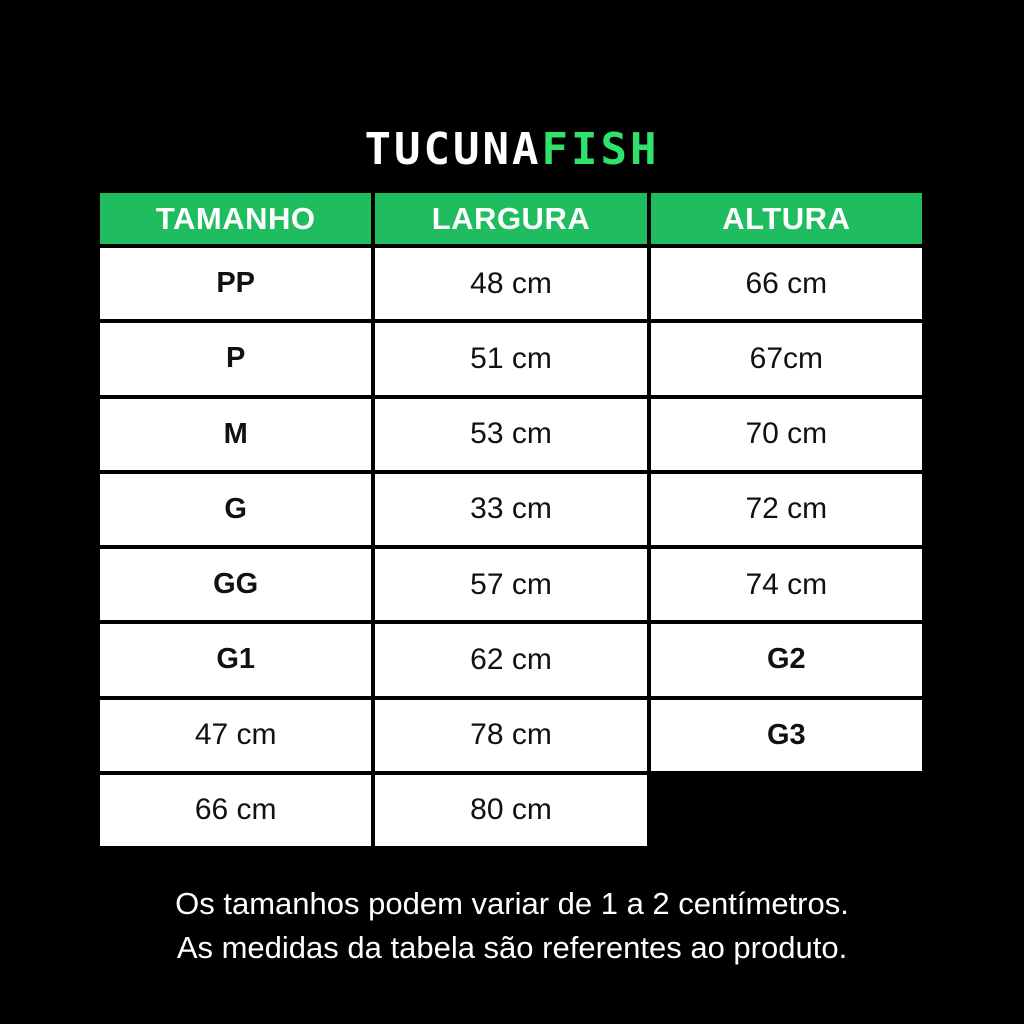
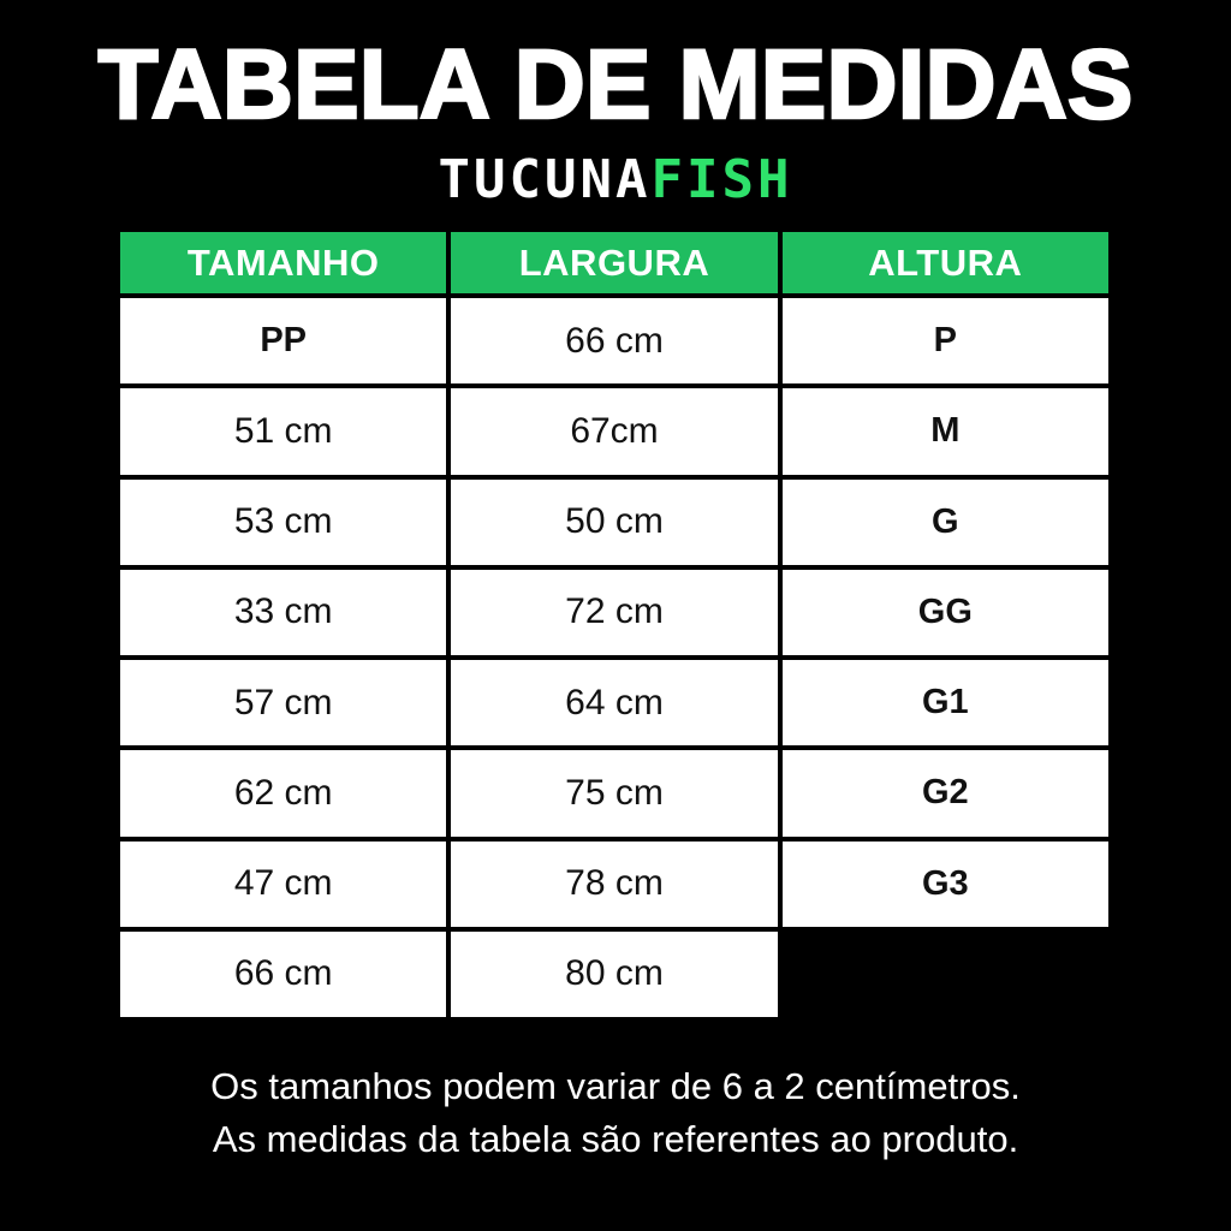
+ TABELA DE MEDIDAS
  TUCUNAFISH
  TAMANHO
  LARGURA
  ALTURA
  PP
- 48 cm
  66 cm
  P
  51 cm
  67cm
  M
  53 cm
- 70 cm
+ 50 cm
  G
  33 cm
  72 cm
  GG
  57 cm
- 74 cm
+ 64 cm
  G1
  62 cm
+ 75 cm
  G2
  47 cm
  78 cm
  G3
  66 cm
  80 cm
- Os tamanhos podem variar de 1 a 2 centímetros.
+ Os tamanhos podem variar de 6 a 2 centímetros.
  As medidas da tabela são referentes ao produto.
